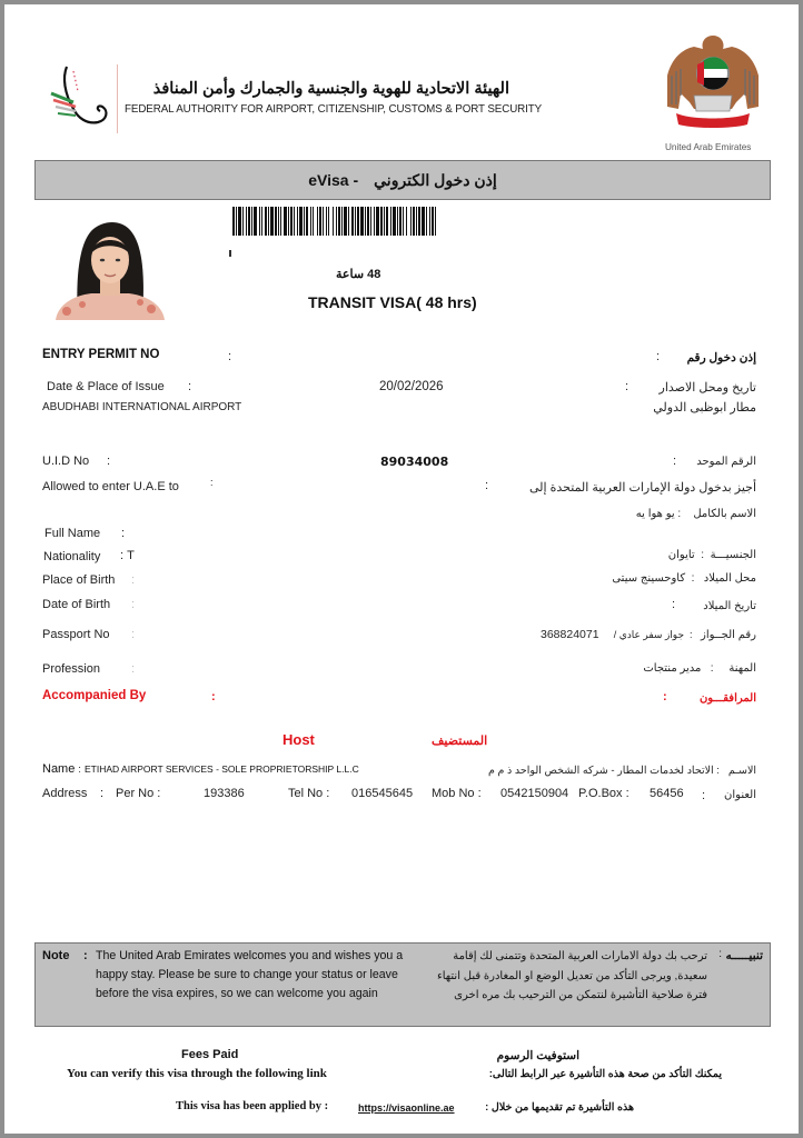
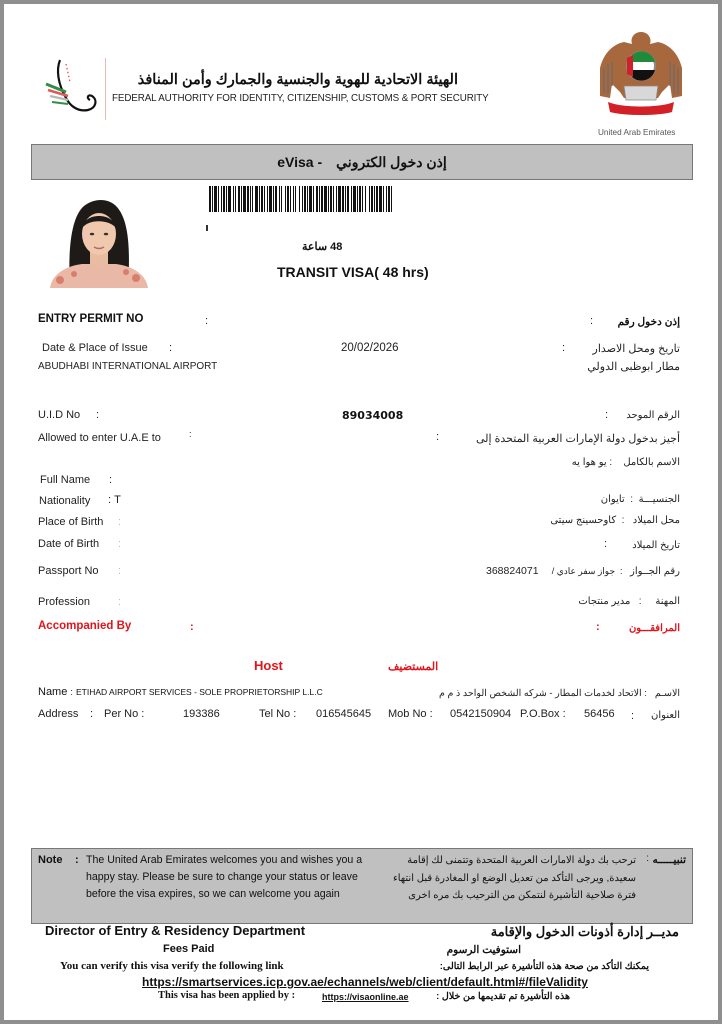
  الهيئة الاتحادية للهوية والجنسية والجمارك وأمن المنافذ
- FEDERAL AUTHORITY FOR AIRPORT, CITIZENSHIP, CUSTOMS & PORT SECURITY
+ FEDERAL AUTHORITY FOR IDENTITY, CITIZENSHIP, CUSTOMS & PORT SECURITY
  United Arab Emirates
  eVisa -
  إذن دخول الكتروني
  48 ساعة
  TRANSIT VISA( 48 hrs)
  ENTRY PERMIT NO
  :
  :
  إذن دخول رقم
  Date & Place of Issue
  :
  20/02/2026
  :
  تاريخ ومحل الاصدار
  ABUDHABI INTERNATIONAL AIRPORT
  مطار ابوظبى الدولي
  U.I.D No
  :
  89034008
  :
  الرقم الموحد
  Allowed to enter U.A.E to
  :
  :
  أجيز بدخول دولة الإمارات العربية المتحدة إلى
  الاسم بالكامل : يو هوا يه
  Full Name
  :
  Nationality
  : T
  الجنسيـــة : تايوان
  Place of Birth
  :
  محل الميلاد : كاوحسينج سيتى
  Date of Birth
  :
  :
  تاريخ الميلاد
  Passport No
  :
  368824071
  رقم الجــواز : جواز سفر عادي /
  Profession
  :
  المهنة : مدير منتجات
  Accompanied By
  :
  :
  المرافقـــون
  Host
  المستضيف
  Name : ETIHAD AIRPORT SERVICES - SOLE PROPRIETORSHIP L.L.C
  الاسـم : الاتحاد لخدمات المطار - شركه الشخص الواحد ذ م م
  Address
  :
  Per No :
  193386
  Tel No :
  016545645
  Mob No :
  0542150904
  P.O.Box :
  56456
  :
  العنوان
  Note
  :
  The United Arab Emirates welcomes you and wishes you a happy stay. Please be sure to change your status or leave before the visa expires, so we can welcome you again
  تنبيـــــه
  :
  ترحب بك دولة الامارات العربية المتحدة وتتمنى لك إقامة سعيدة, ويرجى التأكد من تعديل الوضع او المغادرة قبل انتهاء فترة صلاحية التأشيرة لنتمكن من الترحيب بك مره اخرى
+ Director of Entry & Residency Department
+ مديــر إدارة أذونات الدخول والإقامة
  Fees Paid
  استوفيت الرسوم
- You can verify this visa through the following link
+ You can verify this visa verify the following link
  يمكنك التأكد من صحة هذه التأشيرة عبر الرابط التالى:
+ https://smartservices.icp.gov.ae/echannels/web/client/default.html#/fileValidity
  This visa has been applied by :
  https://visaonline.ae
  هذه التأشيرة تم تقديمها من خلال :
